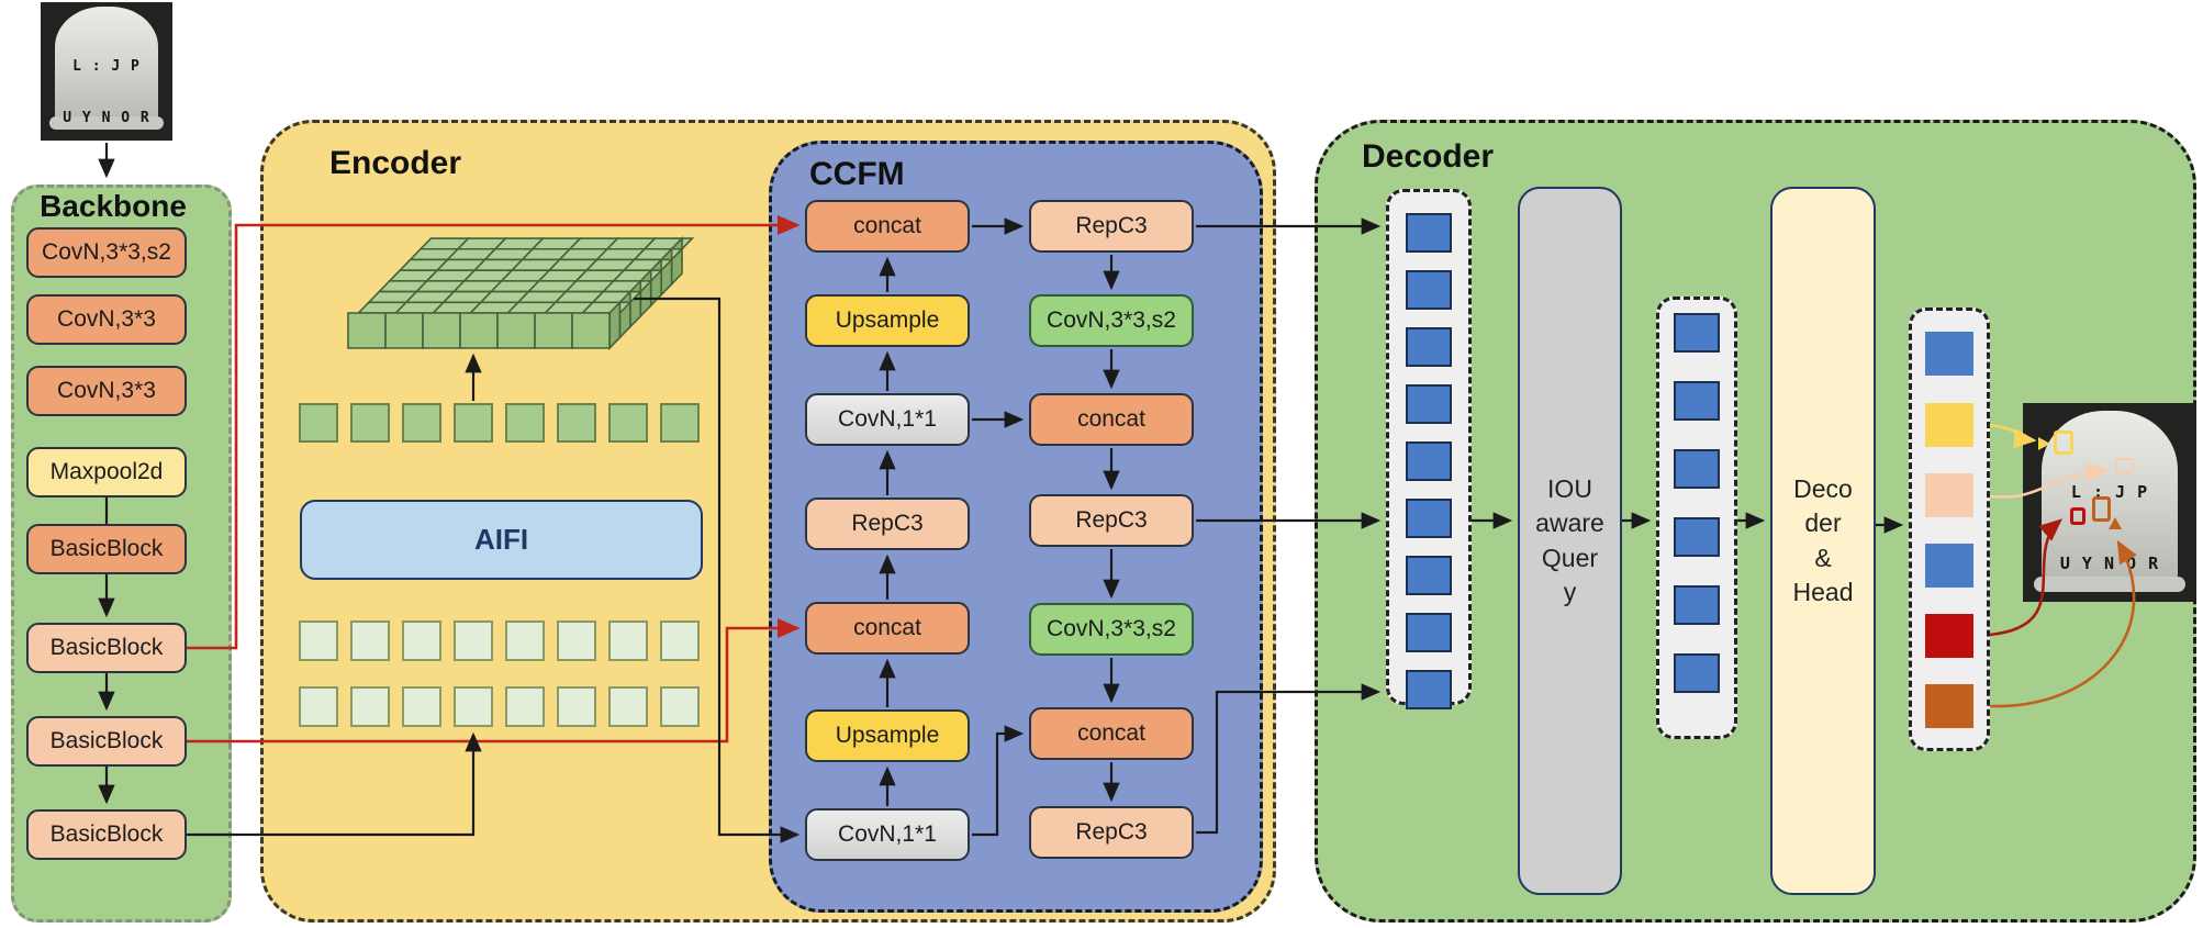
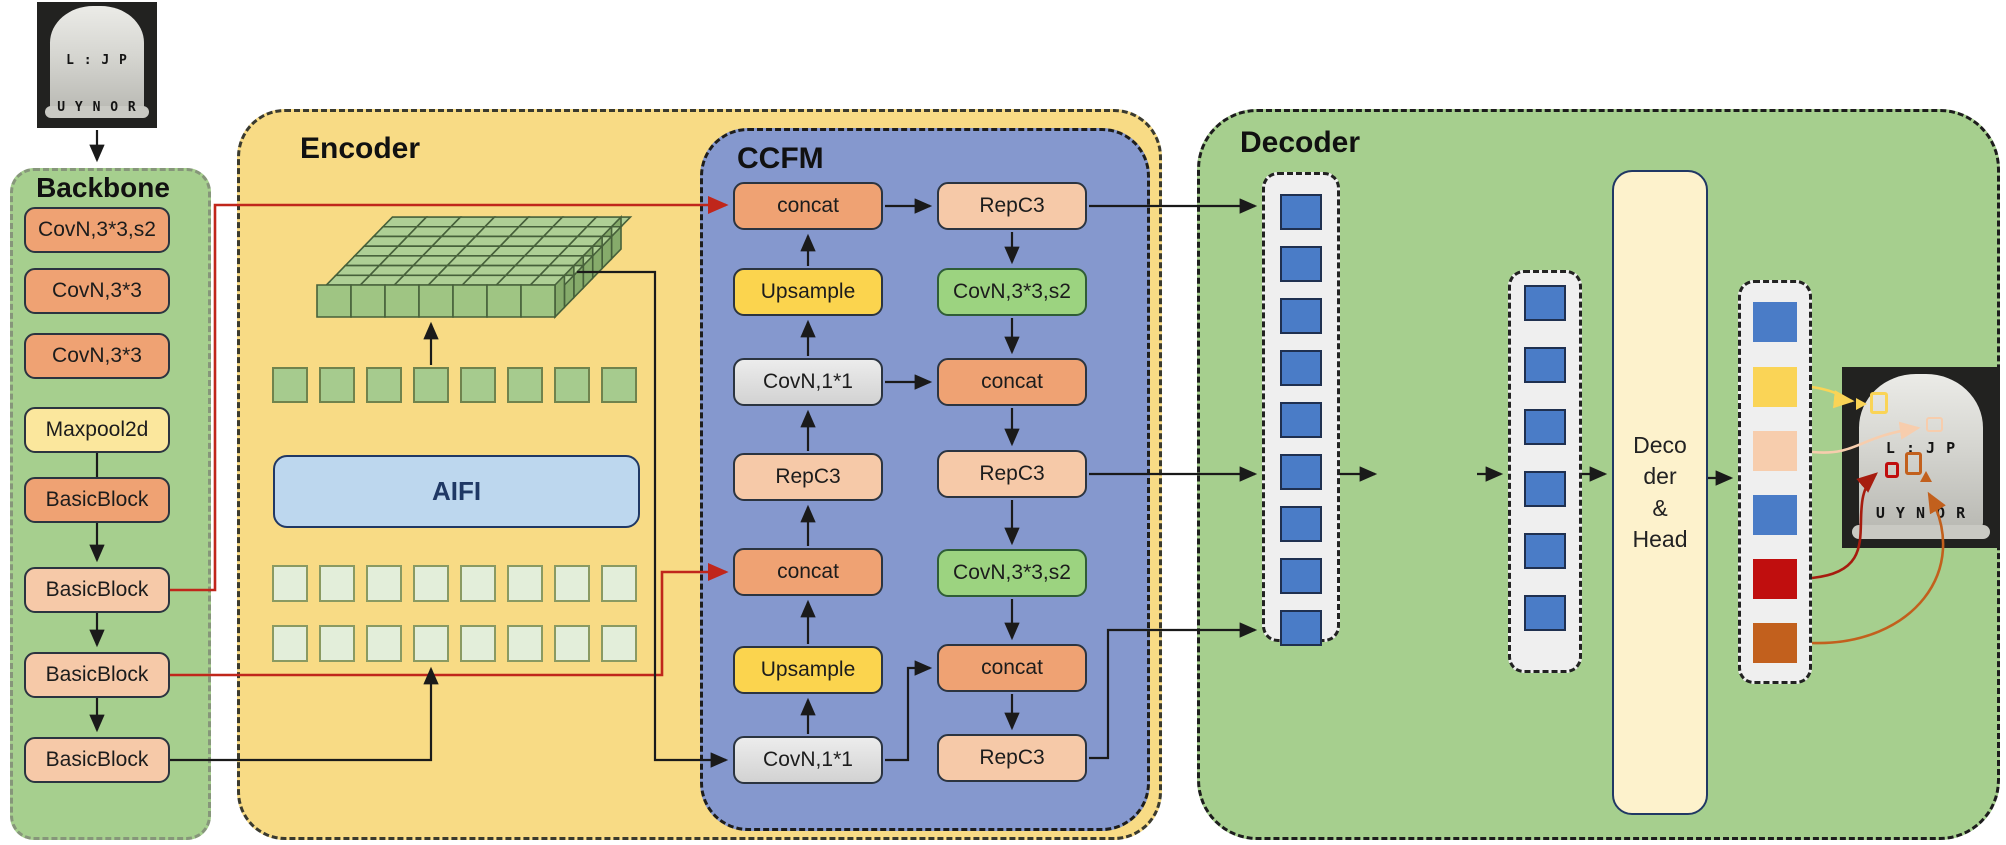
  L : J P
  U Y N O R
  Backbone
  CovN,3*3,s2
  CovN,3*3
  CovN,3*3
  Maxpool2d
  BasicBlock
  BasicBlock
  BasicBlock
  BasicBlock
  Encoder
  AIFI
  CCFM
  concat
  Upsample
  CovN,1*1
  RepC3
  concat
  Upsample
  CovN,1*1
  RepC3
  CovN,3*3,s2
  concat
  RepC3
  CovN,3*3,s2
  concat
  RepC3
  Decoder
- IOU
- aware
- Quer
- y
  Deco
  der
  &
  Head
  L : J P
  U Y N O R
